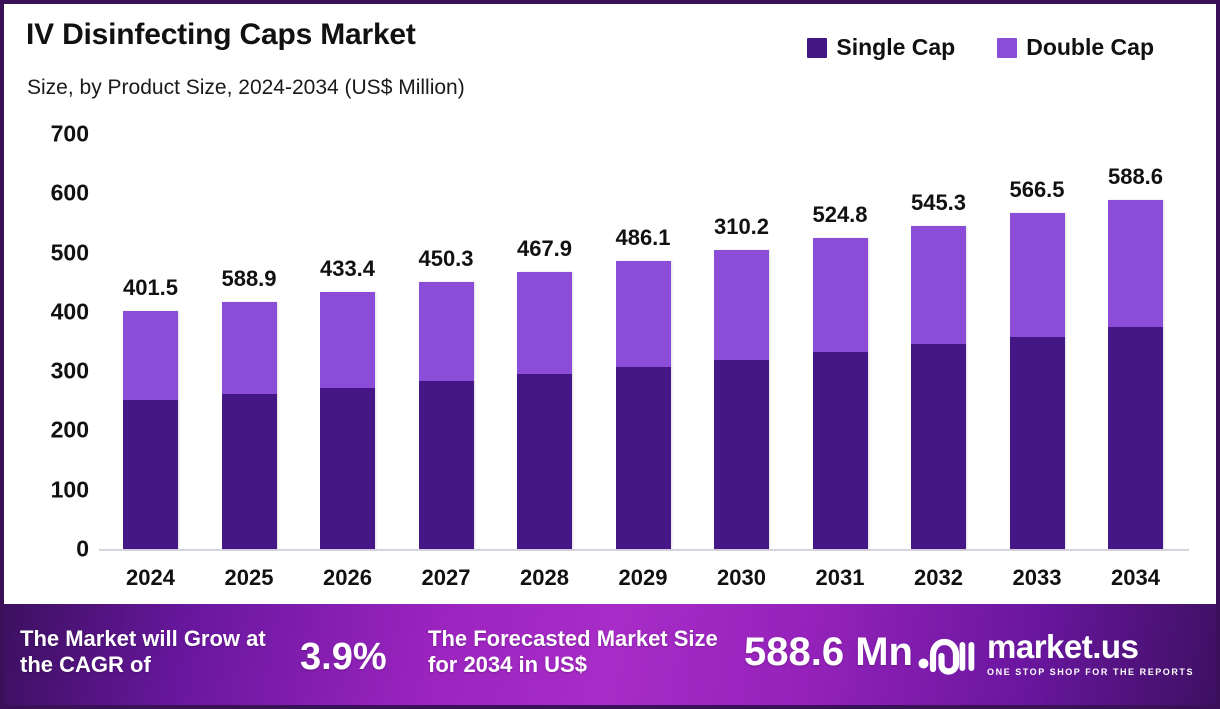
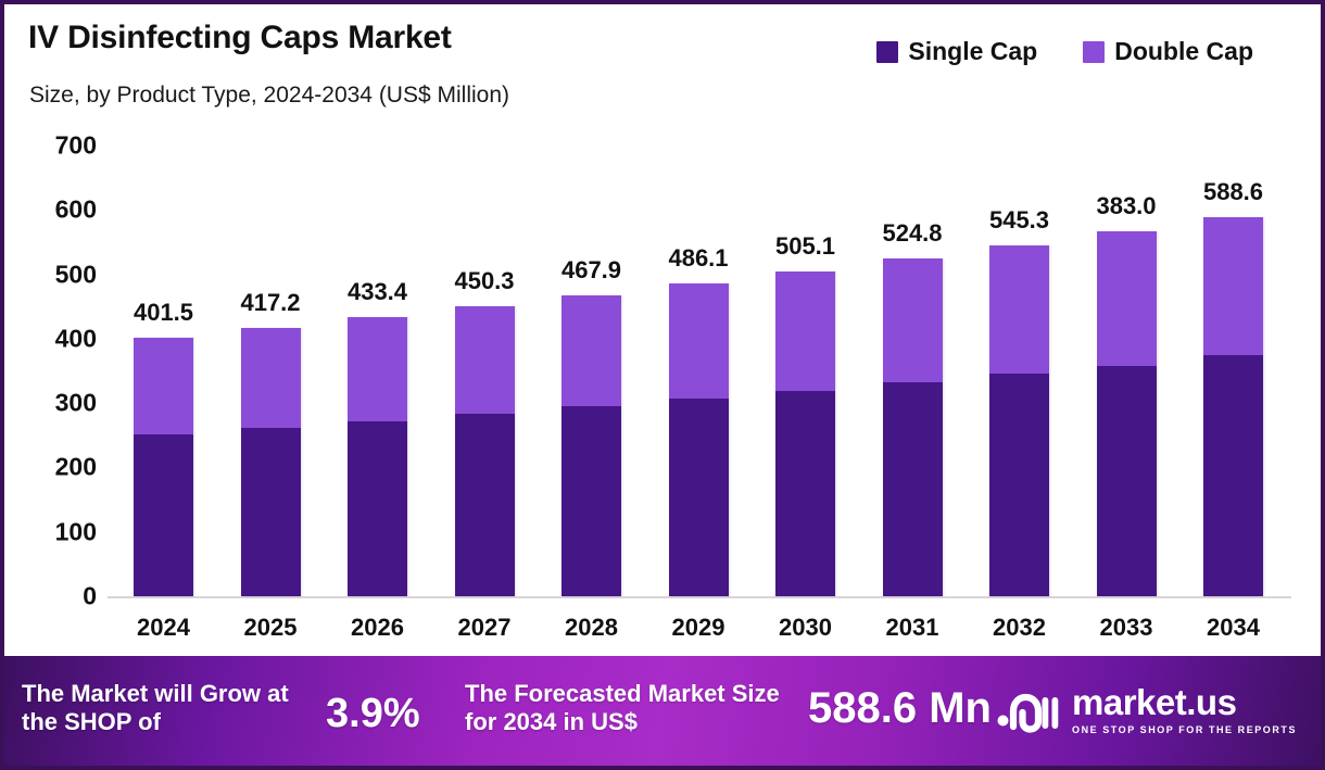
  IV Disinfecting Caps Market
- Size, by Product Size, 2024-2034 (US$ Million)
+ Size, by Product Type, 2024-2034 (US$ Million)
  Single Cap
  Double Cap
  0
  100
  200
  300
  400
  500
  600
  700
  401.5
  2024
- 588.9
+ 417.2
  2025
  433.4
  2026
  450.3
  2027
  467.9
  2028
  486.1
  2029
- 310.2
+ 505.1
  2030
  524.8
  2031
  545.3
  2032
- 566.5
+ 383.0
  2033
  588.6
  2034
- The Market will Grow at the CAGR of
+ The Market will Grow at the SHOP of
  3.9%
  The Forecasted Market Size for 2034 in US$
  588.6 Mn
  market.us
  ONE STOP SHOP FOR THE REPORTS
